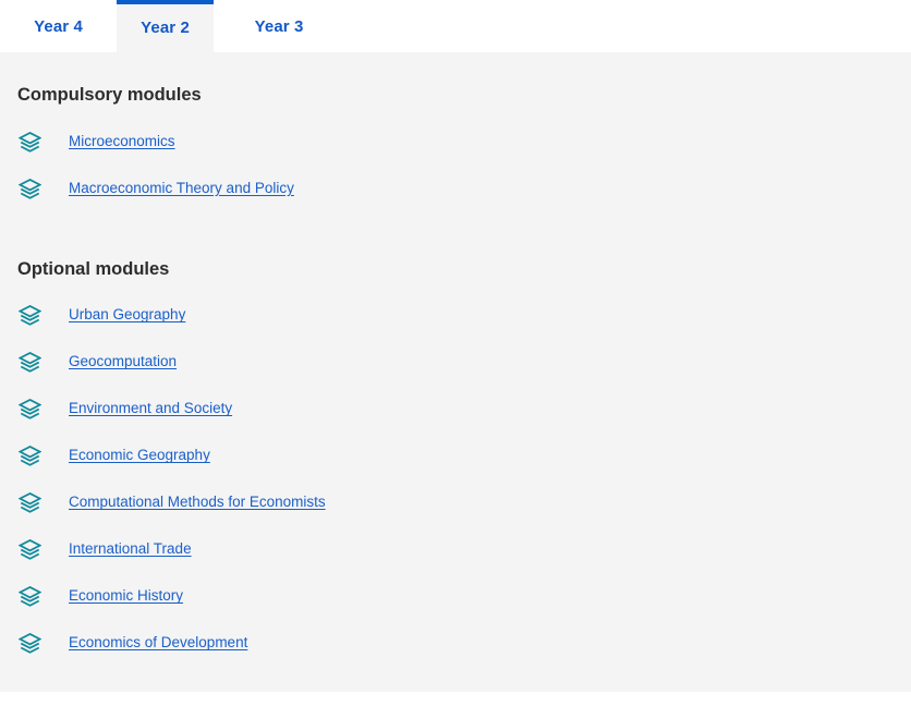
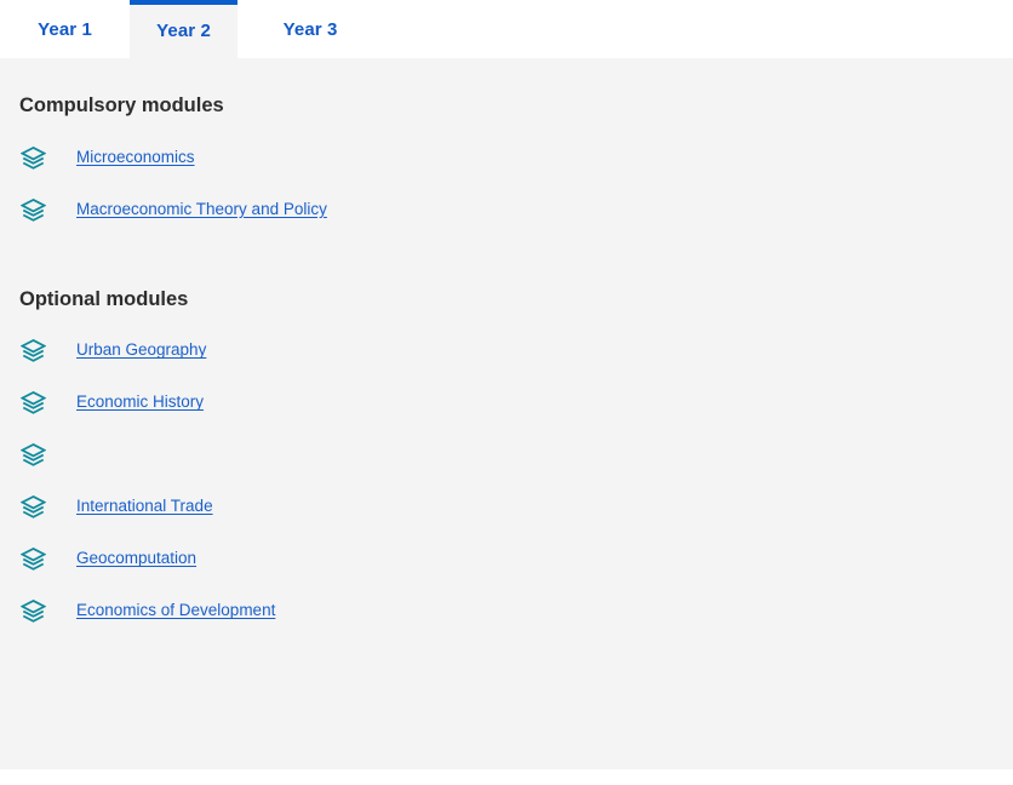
- Year 4
+ Year 1
  Year 2
  Year 3
  Compulsory modules
  Microeconomics
  Macroeconomic Theory and Policy
  Optional modules
  Urban Geography
- Geocomputation
+ Economic History
- Environment and Society
- Economic Geography
- Computational Methods for Economists
  International Trade
- Economic History
+ Geocomputation
  Economics of Development
